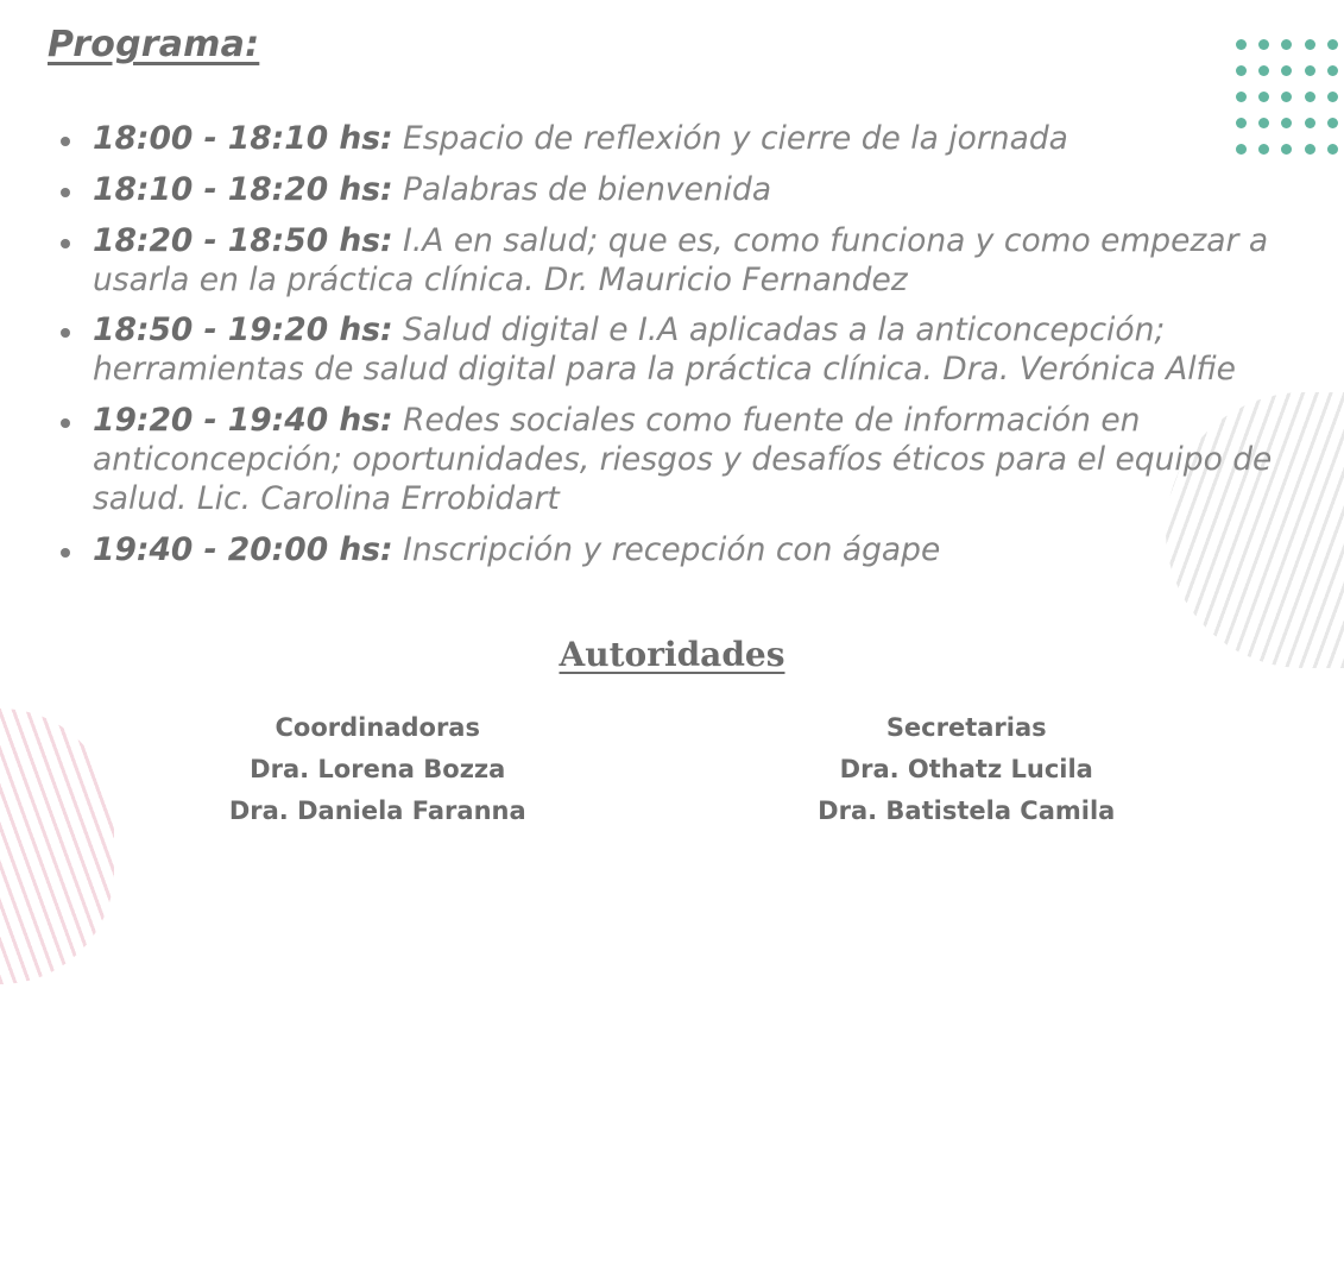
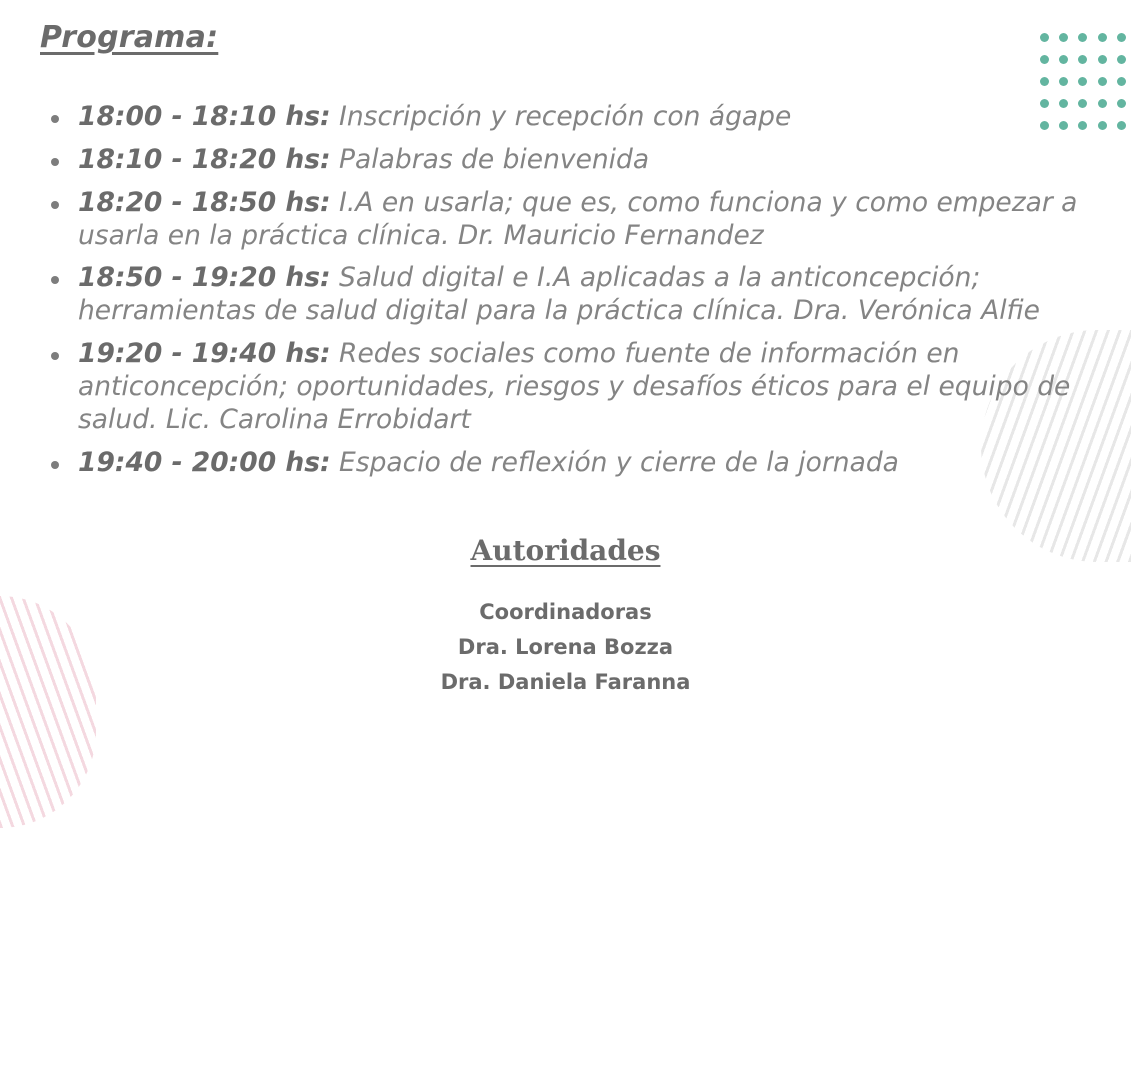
  Programa:
- 18:00 - 18:10 hs: Espacio de reflexión y cierre de la jornada
+ 18:00 - 18:10 hs: Inscripción y recepción con ágape
  18:10 - 18:20 hs: Palabras de bienvenida
- 18:20 - 18:50 hs: I.A en salud; que es, como funciona y como empezar a usarla en la práctica clínica. Dr. Mauricio Fernandez
+ 18:20 - 18:50 hs: I.A en usarla; que es, como funciona y como empezar a usarla en la práctica clínica. Dr. Mauricio Fernandez
  18:50 - 19:20 hs: Salud digital e I.A aplicadas a la anticoncepción; herramientas de salud digital para la práctica clínica. Dra. Verónica Alfie
  19:20 - 19:40 hs: Redes sociales como fuente de información en anticoncepción; oportunidades, riesgos y desafíos éticos para el equipo de salud. Lic. Carolina Errobidart
- 19:40 - 20:00 hs: Inscripción y recepción con ágape
+ 19:40 - 20:00 hs: Espacio de reflexión y cierre de la jornada
  Autoridades
  Coordinadoras
  Dra. Lorena Bozza
  Dra. Daniela Faranna
- Secretarias
- Dra. Othatz Lucila
- Dra. Batistela Camila
